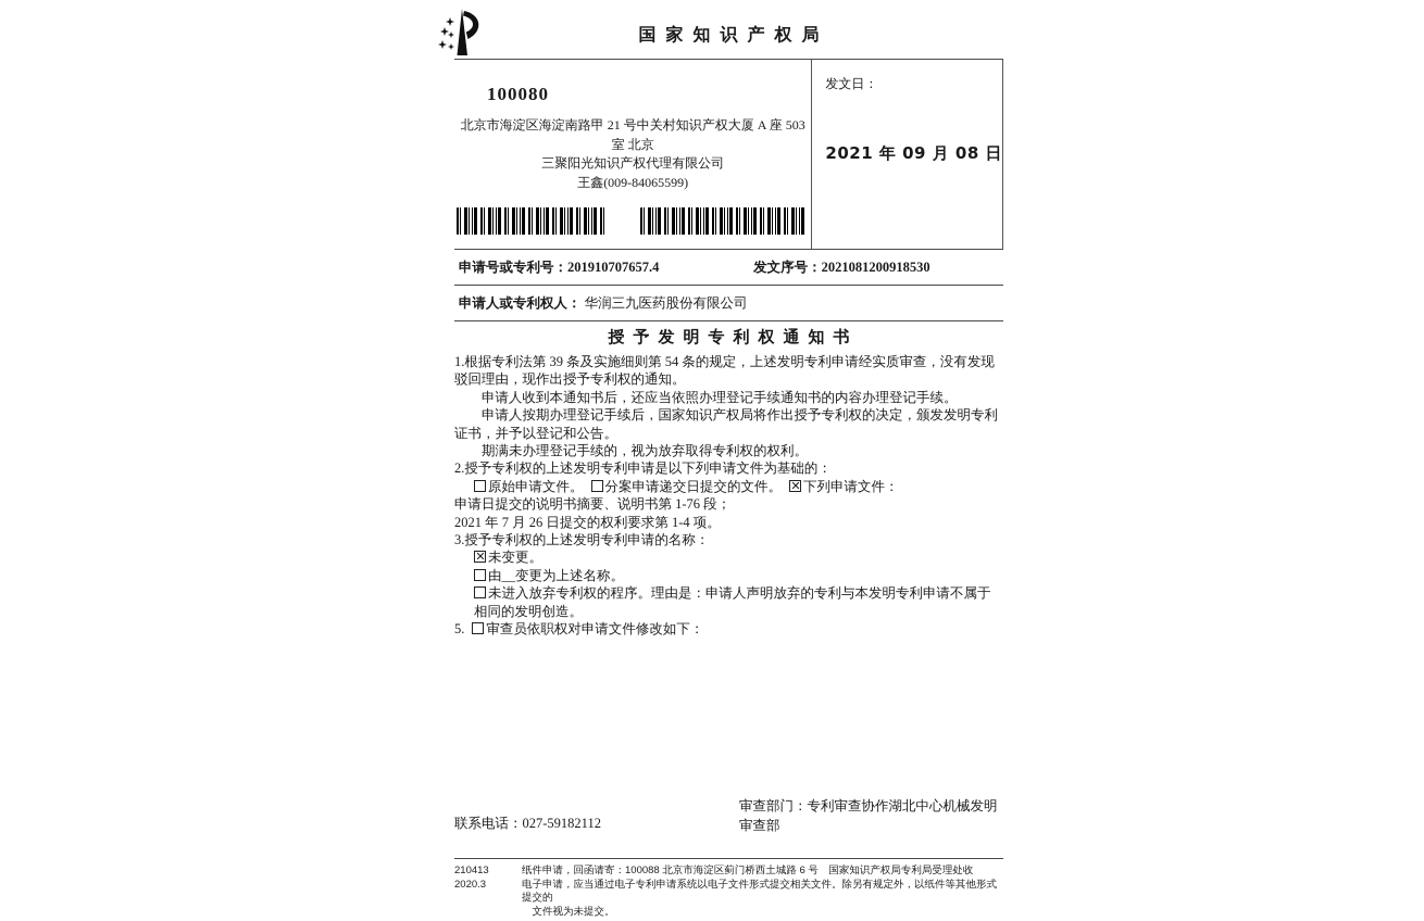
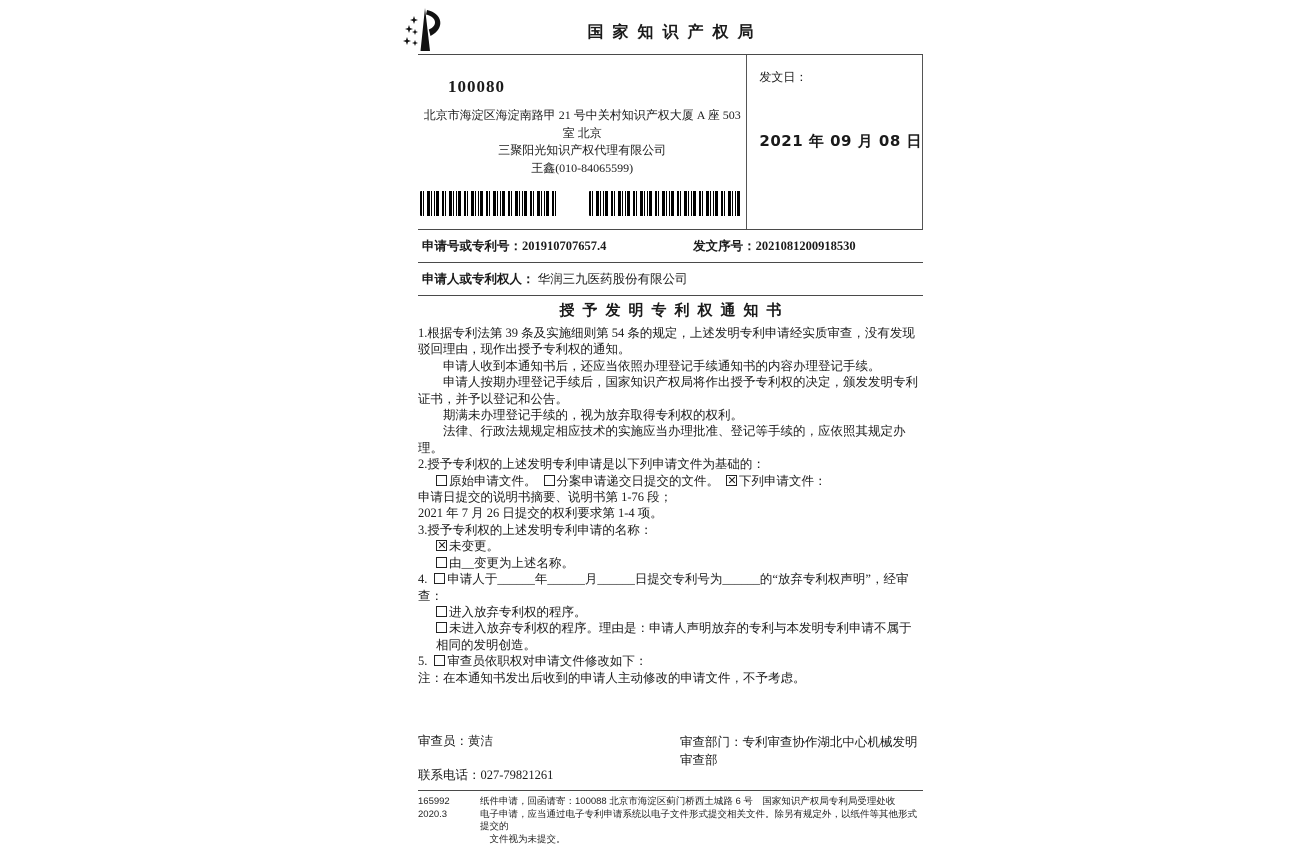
  国家知识产权局
  100080
  北京市海淀区海淀南路甲 21 号中关村知识产权大厦 A 座 503 室 北京
  三聚阳光知识产权代理有限公司
- 王鑫(009-84065599)
+ 王鑫(010-84065599)
  发文日：
  2021 年 09 月 08 日
  申请号或专利号：201910707657.4 发文序号：2021081200918530
  申请人或专利权人： 华润三九医药股份有限公司
  授予发明专利权通知书
  1.根据专利法第 39 条及实施细则第 54 条的规定，上述发明专利申请经实质审查，没有发现驳回理由，现作出授予专利权的通知。
  申请人收到本通知书后，还应当依照办理登记手续通知书的内容办理登记手续。
  申请人按期办理登记手续后，国家知识产权局将作出授予专利权的决定，颁发发明专利证书，并予以登记和公告。
  期满未办理登记手续的，视为放弃取得专利权的权利。
+ 法律、行政法规规定相应技术的实施应当办理批准、登记等手续的，应依照其规定办理。
  2.授予专利权的上述发明专利申请是以下列申请文件为基础的：
  原始申请文件。 分案申请递交日提交的文件。 下列申请文件：
  申请日提交的说明书摘要、说明书第 1-76 段；
  2021 年 7 月 26 日提交的权利要求第 1-4 项。
  3.授予专利权的上述发明专利申请的名称：
  未变更。
  由__变更为上述名称。
+ 4. 申请人于______年______月______日提交专利号为______的“放弃专利权声明”，经审查：
+ 进入放弃专利权的程序。
  未进入放弃专利权的程序。理由是：申请人声明放弃的专利与本发明专利申请不属于相同的发明创造。
  5. 审查员依职权对申请文件修改如下：
+ 注：在本通知书发出后收到的申请人主动修改的申请文件，不予考虑。
+ 审查员：黄洁
- 联系电话：027-59182112
+ 联系电话：027-79821261
  审查部门：专利审查协作湖北中心机械发明
  审查部
- 210413
+ 165992
  2020.3
  纸件申请，回函请寄：100088 北京市海淀区蓟门桥西土城路 6 号 国家知识产权局专利局受理处收
  电子申请，应当通过电子专利申请系统以电子文件形式提交相关文件。除另有规定外，以纸件等其他形式提交的
  文件视为未提交。
